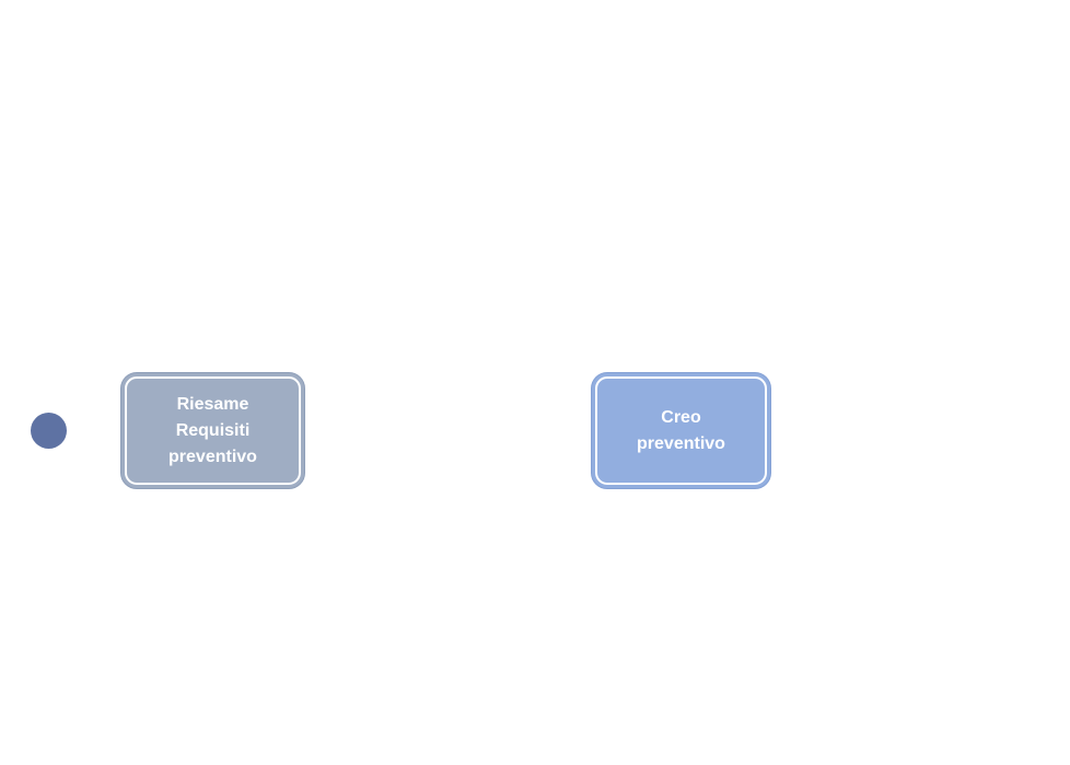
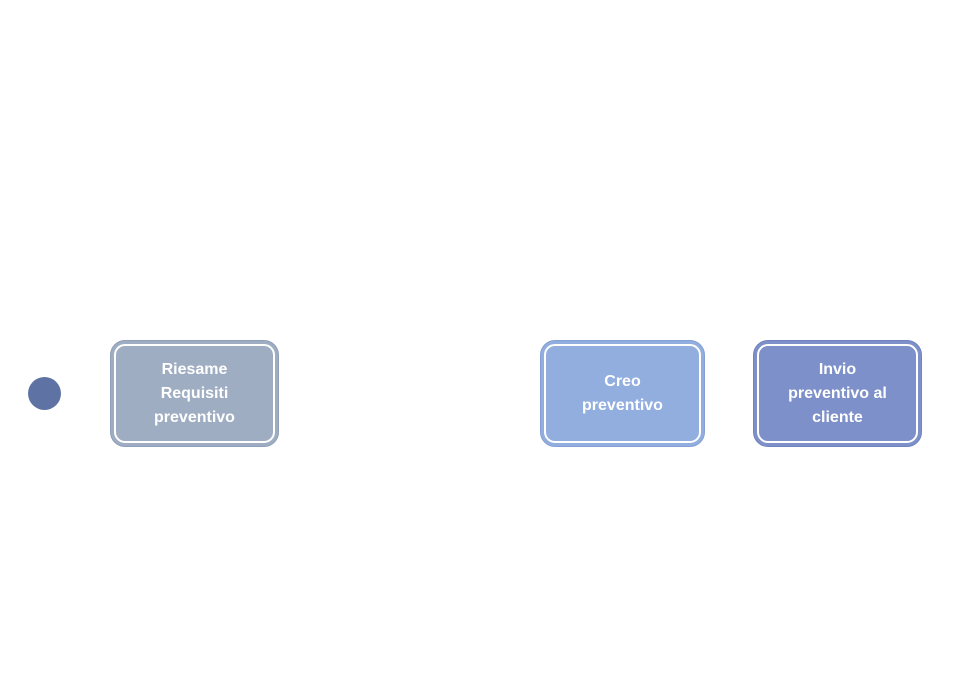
  Riesame
  Requisiti
  preventivo
  Creo
  preventivo
+ Invio
+ preventivo al
+ cliente
